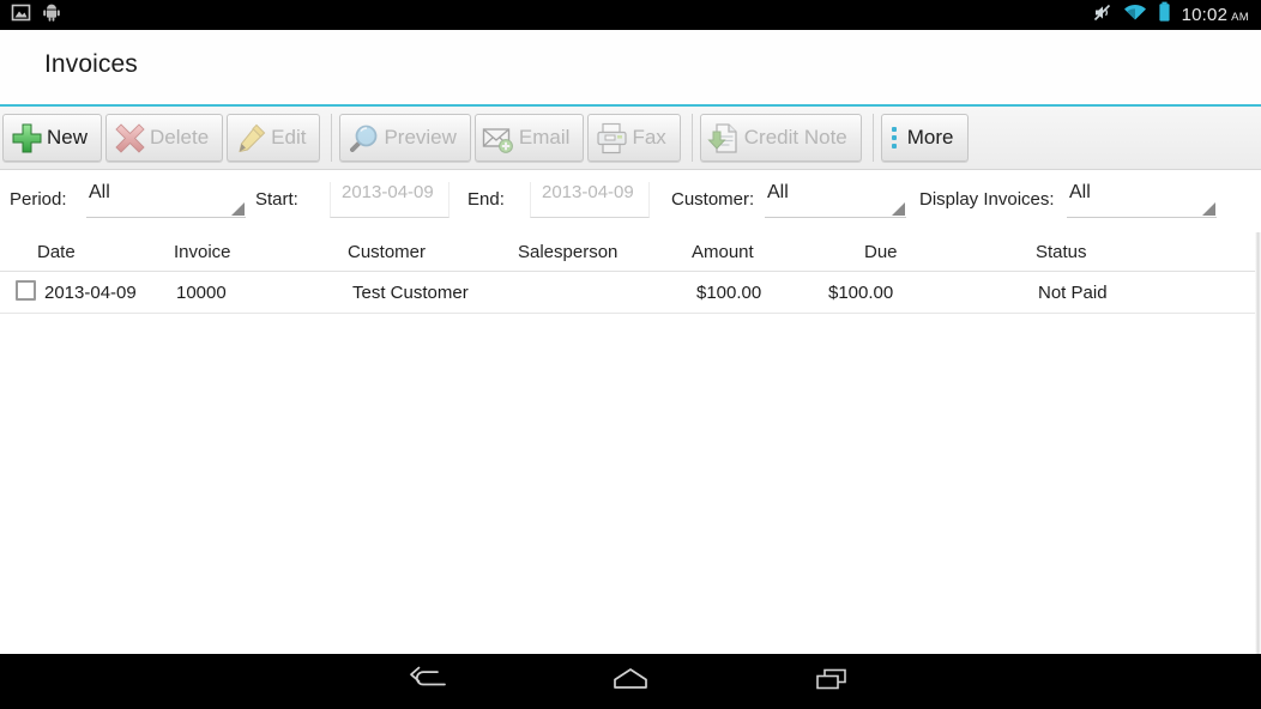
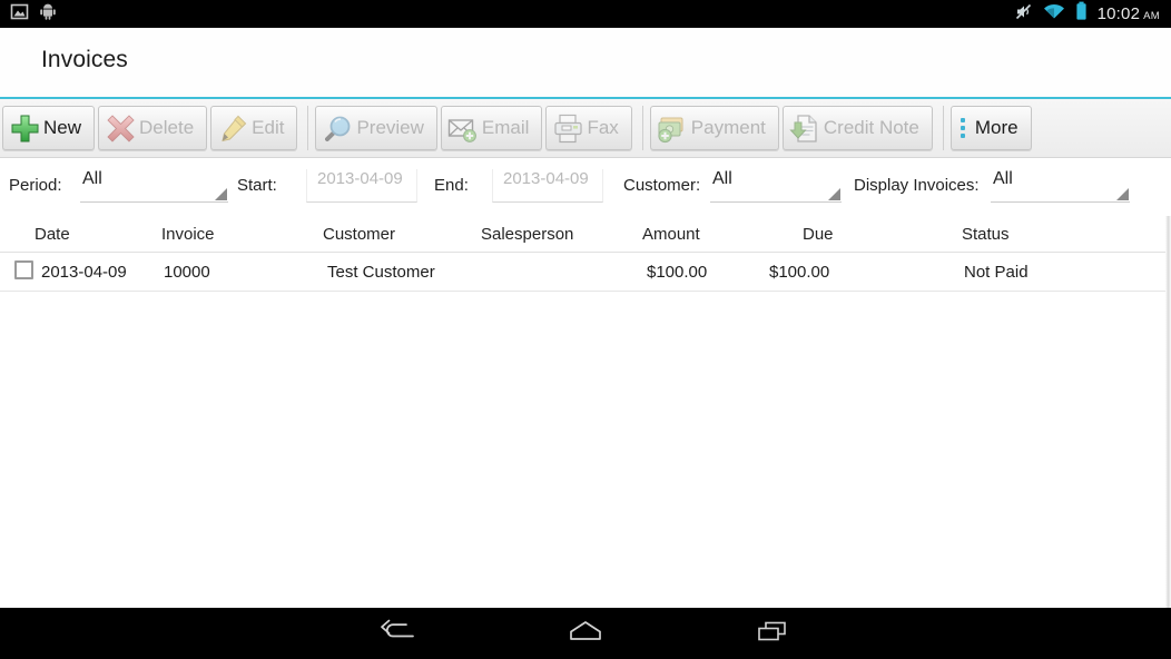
  10:02
  AM
  Invoices
  New
  Delete
  Edit
  Preview
  Email
  Fax
+ Payment
  Credit Note
  More
  Period:
  All
  Start:
  2013-04-09
  End:
  2013-04-09
  Customer:
  All
  Display Invoices:
  All
  Date
  Invoice
  Customer
  Salesperson
  Amount
  Due
  Status
  2013-04-09
  10000
  Test Customer
  $100.00
  $100.00
  Not Paid
